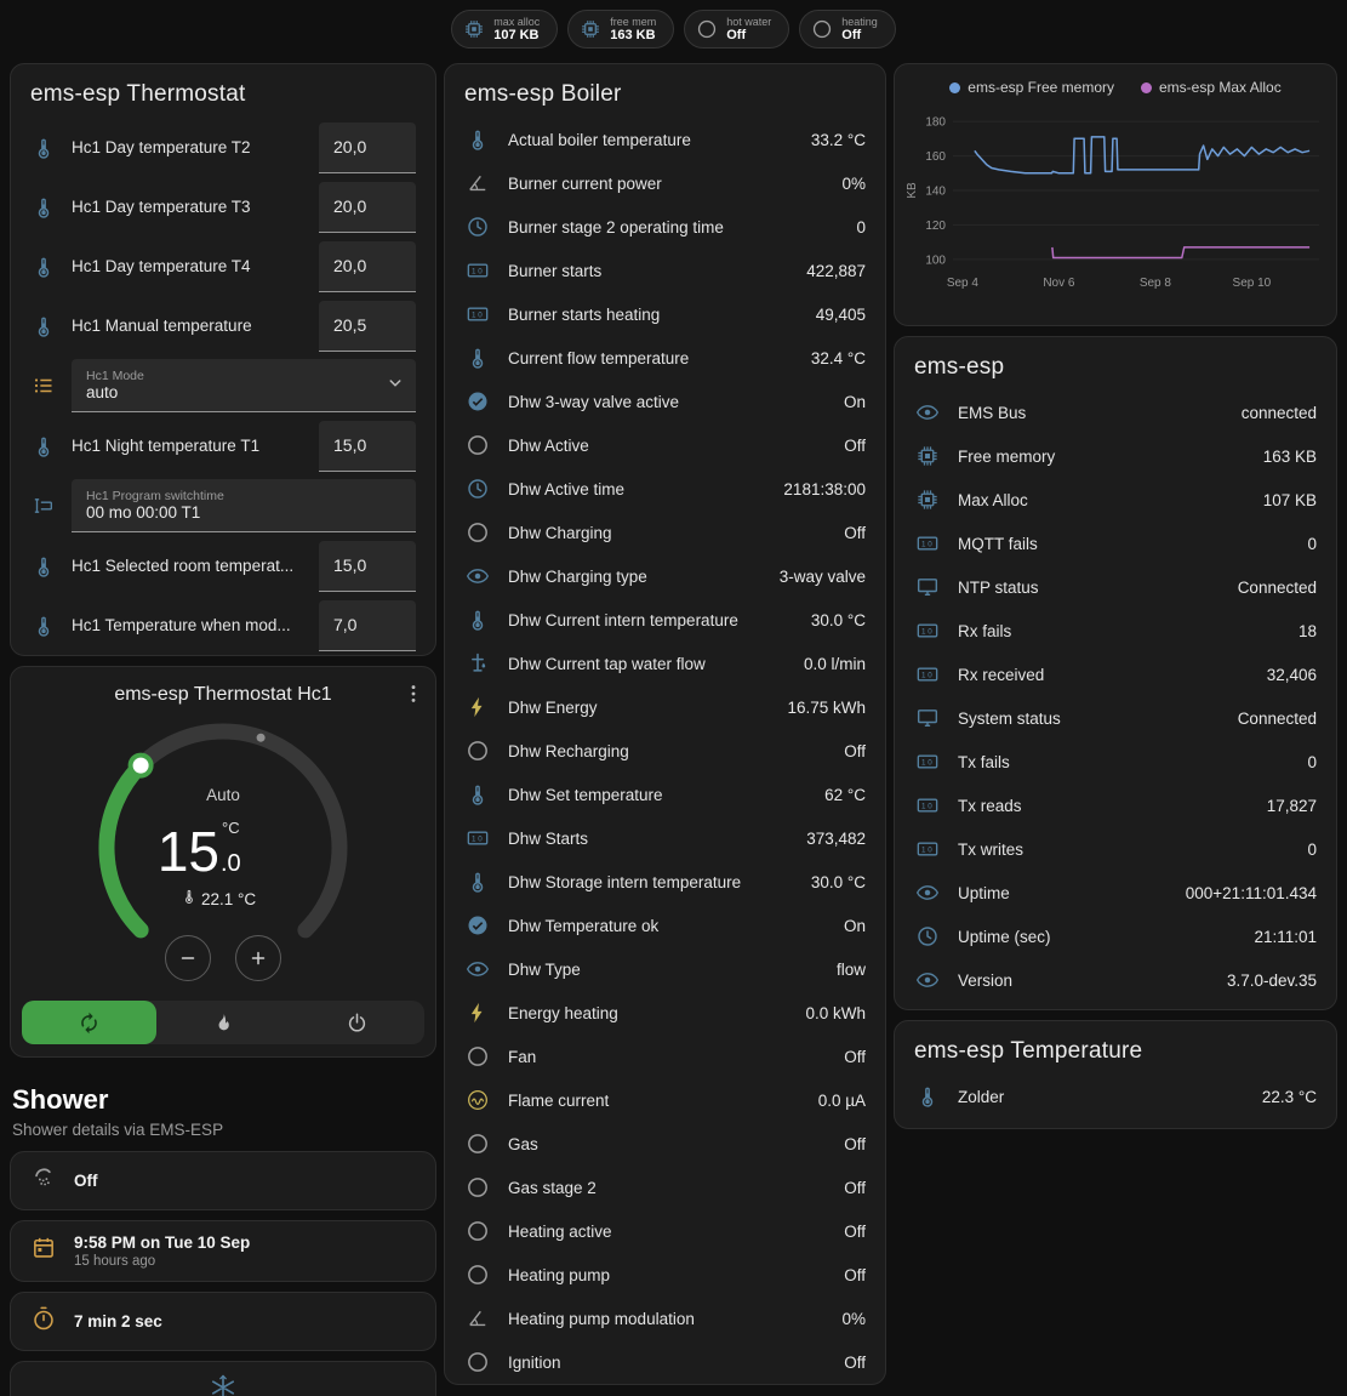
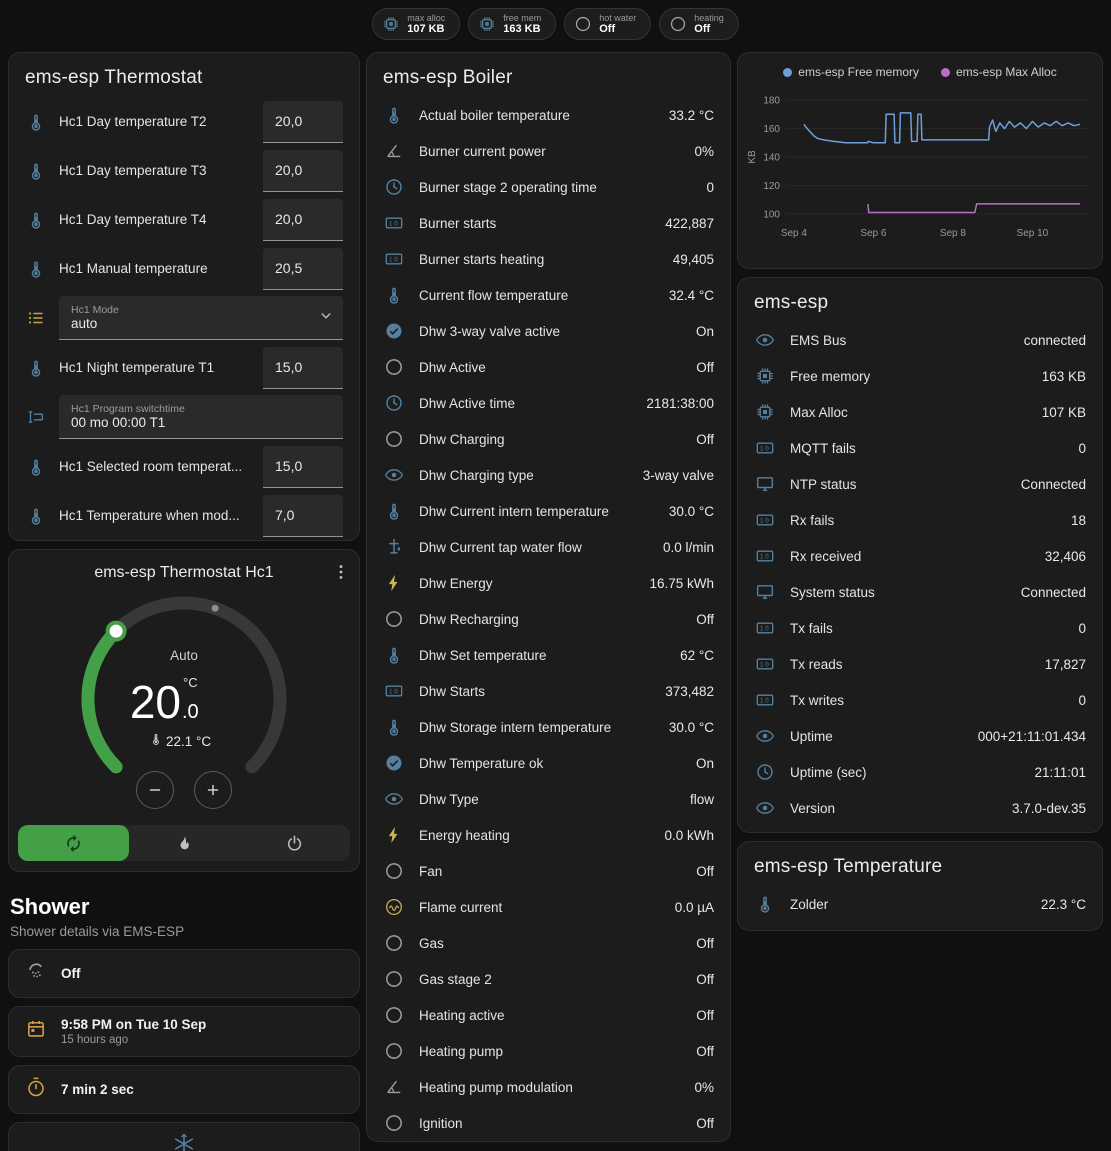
  max alloc
  107 KB
  free mem
  163 KB
  hot water
  Off
  heating
  Off
  ems-esp Thermostat
  Hc1 Day temperature T2
  20,0
  Hc1 Day temperature T3
  20,0
  Hc1 Day temperature T4
  20,0
  Hc1 Manual temperature
  20,5
  Hc1 Mode
  auto
  Hc1 Night temperature T1
  15,0
  Hc1 Program switchtime
  00 mo 00:00 T1
  Hc1 Selected room temperat...
  15,0
  Hc1 Temperature when mod...
  7,0
  ems-esp Thermostat Hc1
  Auto
- 15
+ 20
  .0
  °C
  22.1 °C
  Shower
  Shower details via EMS-ESP
  Off
  9:58 PM on Tue 10 Sep
  15 hours ago
  7 min 2 sec
  ems-esp Boiler
  Actual boiler temperature
  33.2 °C
  Burner current power
  0%
  Burner stage 2 operating time
  0
  Burner starts
  422,887
  Burner starts heating
  49,405
  Current flow temperature
  32.4 °C
  Dhw 3-way valve active
  On
  Dhw Active
  Off
  Dhw Active time
  2181:38:00
  Dhw Charging
  Off
  Dhw Charging type
  3-way valve
  Dhw Current intern temperature
  30.0 °C
  Dhw Current tap water flow
  0.0 l/min
  Dhw Energy
  16.75 kWh
  Dhw Recharging
  Off
  Dhw Set temperature
  62 °C
  Dhw Starts
  373,482
  Dhw Storage intern temperature
  30.0 °C
  Dhw Temperature ok
  On
  Dhw Type
  flow
  Energy heating
  0.0 kWh
  Fan
  Off
  Flame current
  0.0 µA
  Gas
  Off
  Gas stage 2
  Off
  Heating active
  Off
  Heating pump
  Off
  Heating pump modulation
  0%
  Ignition
  Off
  ems-esp Free memory
  ems-esp Max Alloc
  100
  120
  140
  160
  180
  Sep 4
- Nov 6
+ Sep 6
  Sep 8
  Sep 10
  ems-esp
  EMS Bus
  connected
  Free memory
  163 KB
  Max Alloc
  107 KB
  MQTT fails
  0
  NTP status
  Connected
  Rx fails
  18
  Rx received
  32,406
  System status
  Connected
  Tx fails
  0
  Tx reads
  17,827
  Tx writes
  0
  Uptime
  000+21:11:01.434
  Uptime (sec)
  21:11:01
  Version
  3.7.0-dev.35
  ems-esp Temperature
  Zolder
  22.3 °C
